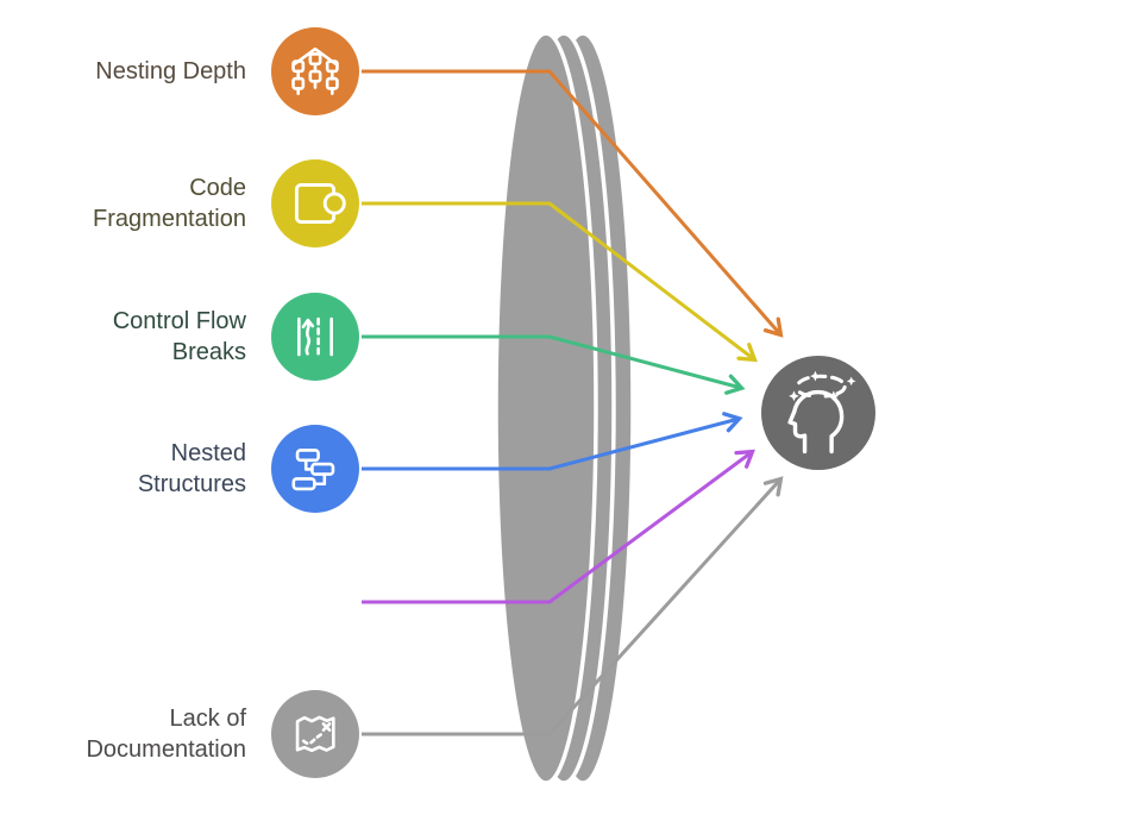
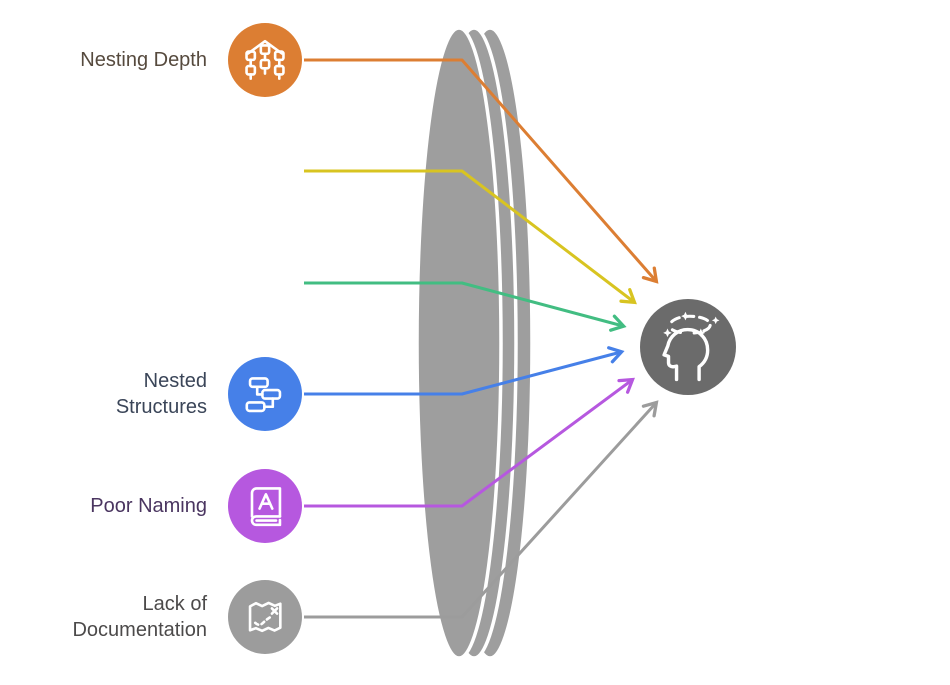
  Nesting Depth
- Code Fragmentation
- Control Flow Breaks
  Nested Structures
+ Poor Naming
  Lack of Documentation
